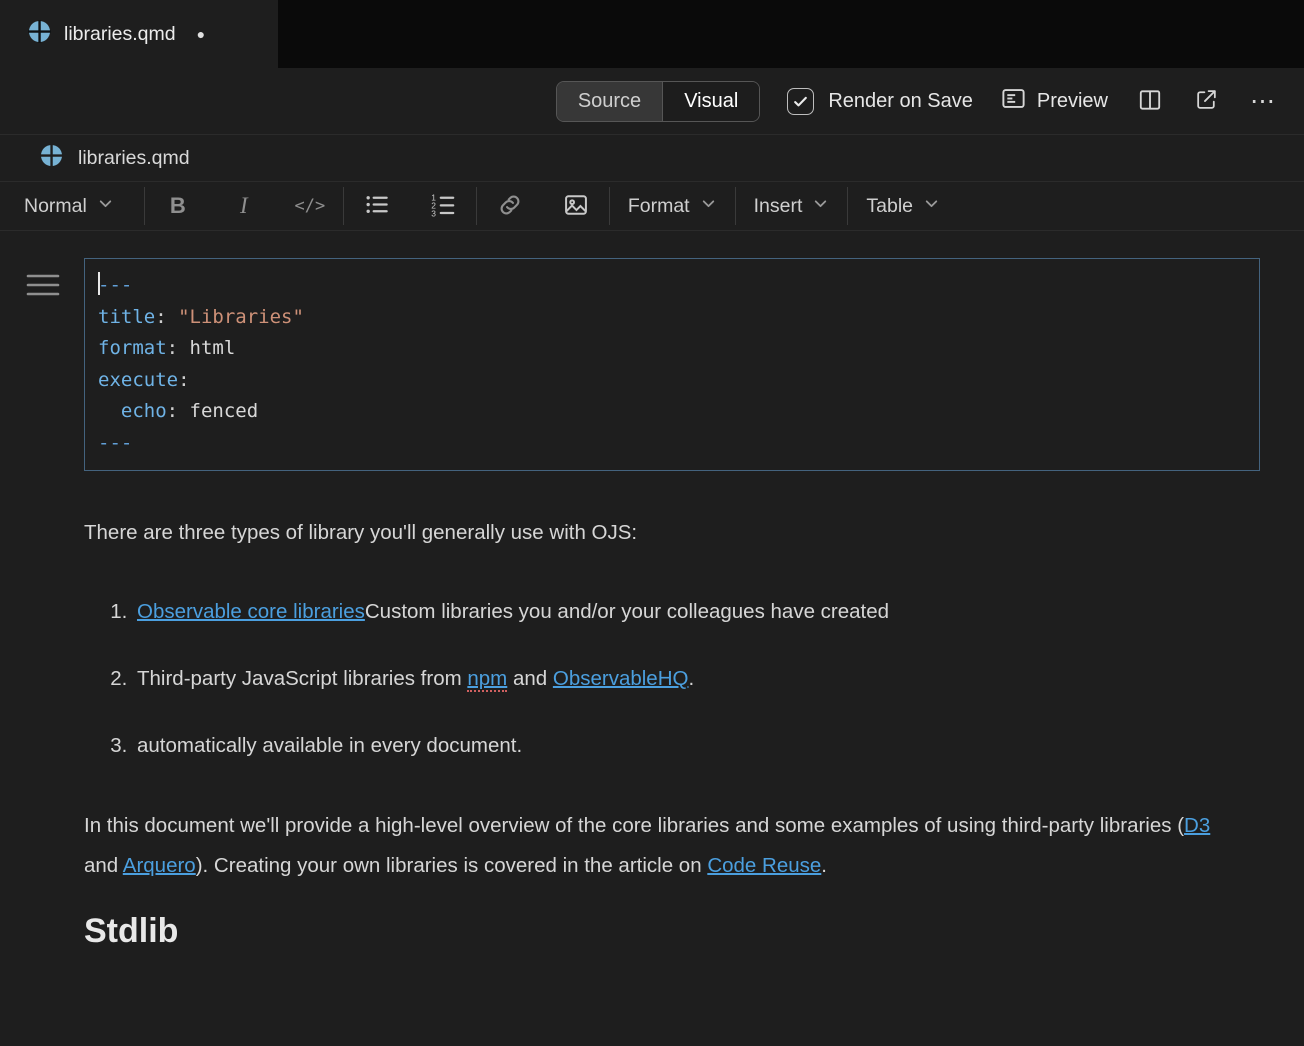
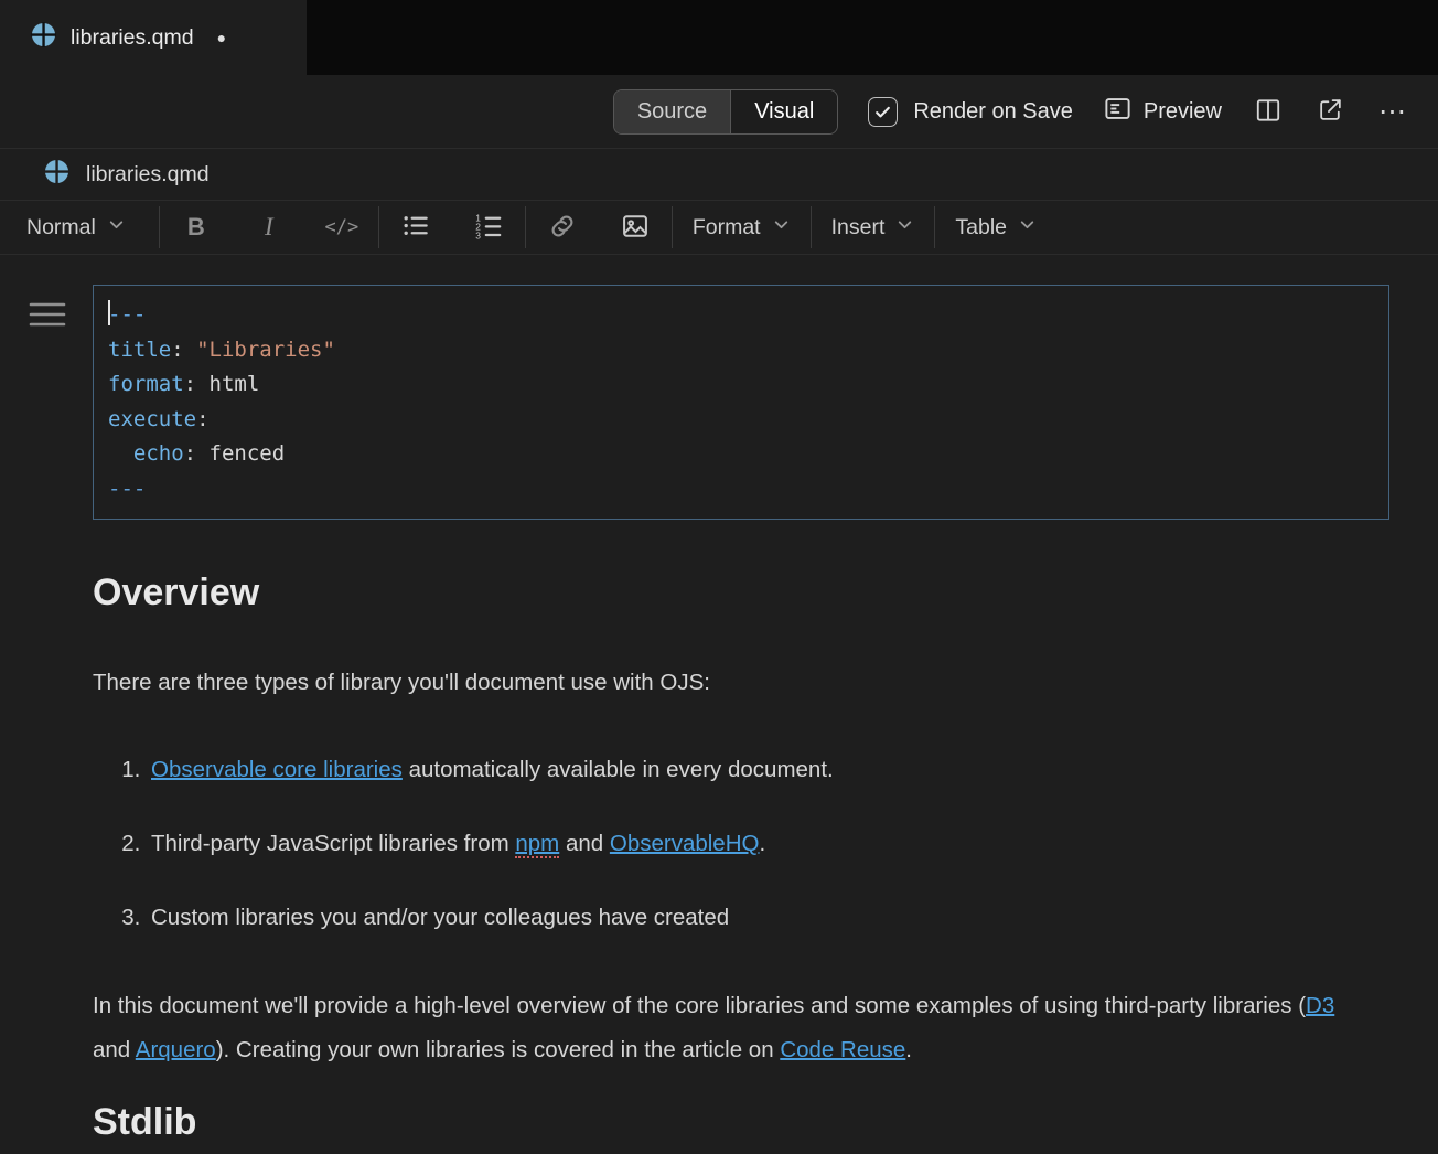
  libraries.qmd
  ●
  Source
  Visual
  Render on Save
  Preview
  ⋯
  libraries.qmd
  Normal
  B
  I
  </>
  1
  2
  3
  Format
  Insert
  Table
  ---
  title: "Libraries"
  format: html
  execute:
  echo: fenced
  ---
+ Overview
- There are three types of library you'll generally use with OJS:
+ There are three types of library you'll document use with OJS:
- Observable core librariesCustom libraries you and/or your colleagues have created
+ Observable core libraries automatically available in every document.
  Third-party JavaScript libraries from npm and ObservableHQ.
- automatically available in every document.
+ Custom libraries you and/or your colleagues have created
  In this document we'll provide a high-level overview of the core libraries and some examples of using third-party libraries (D3 and Arquero). Creating your own libraries is covered in the article on Code Reuse.
  Stdlib
